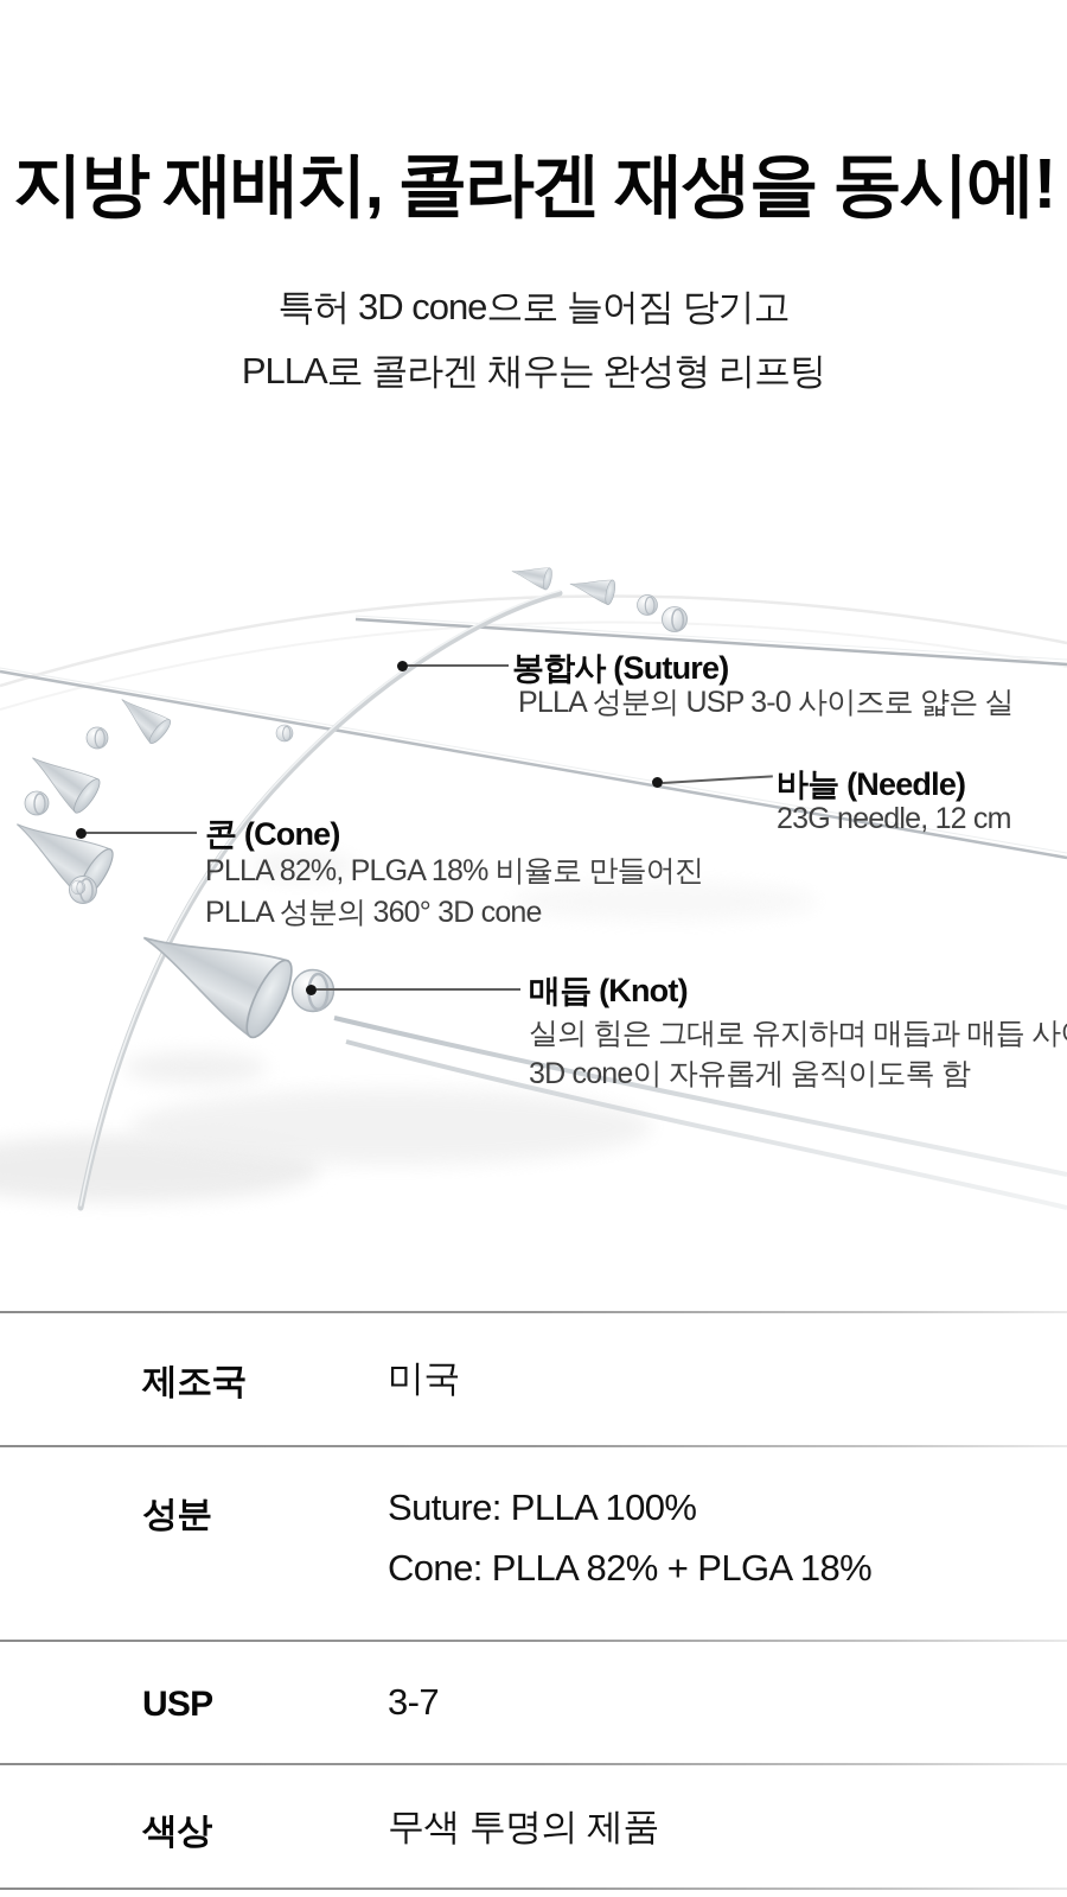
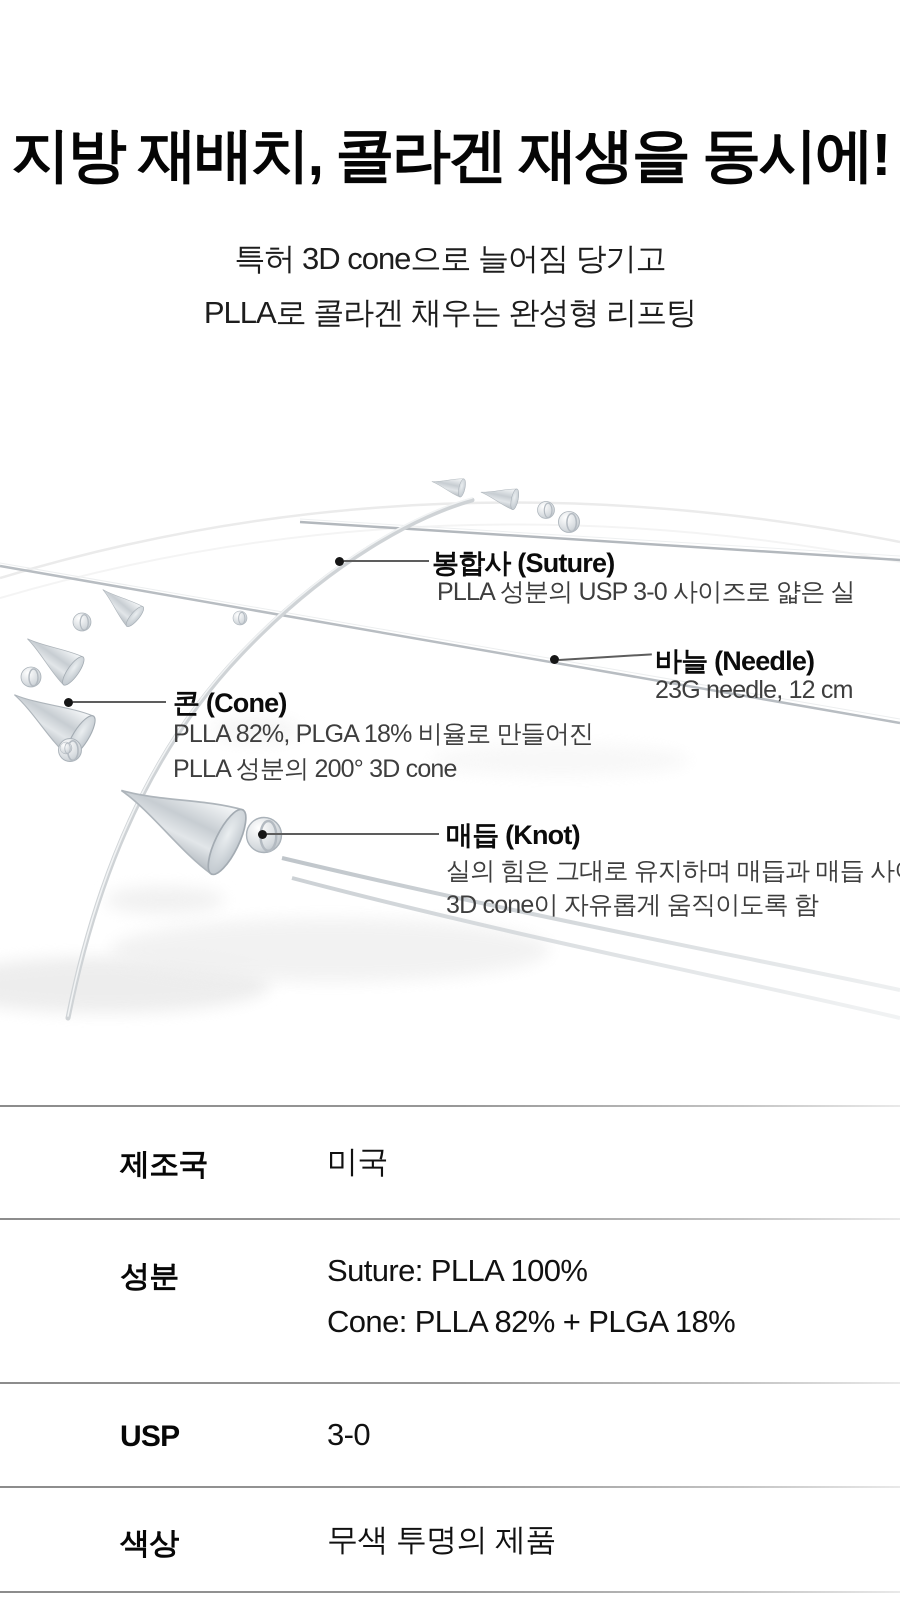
  지방 재배치, 콜라겐 재생을 동시에!
  특허 3D cone으로 늘어짐 당기고
  PLLA로 콜라겐 채우는 완성형 리프팅
  봉합사 (Suture)
  PLLA 성분의 USP 3-0 사이즈로 얇은 실
  바늘 (Needle)
  23G needle, 12 cm
  콘 (Cone)
  PLLA 82%, PLGA 18% 비율로 만들어진
- PLLA 성분의 360° 3D cone
+ PLLA 성분의 200° 3D cone
  매듭 (Knot)
  실의 힘은 그대로 유지하며 매듭과 매듭 사
  3D cone이 자유롭게 움직이도록 함
  제조국
  미국
  성분
  Suture: PLLA 100%
  Cone: PLLA 82% + PLGA 18%
  USP
- 3-7
+ 3-0
  색상
  무색 투명의 제품
